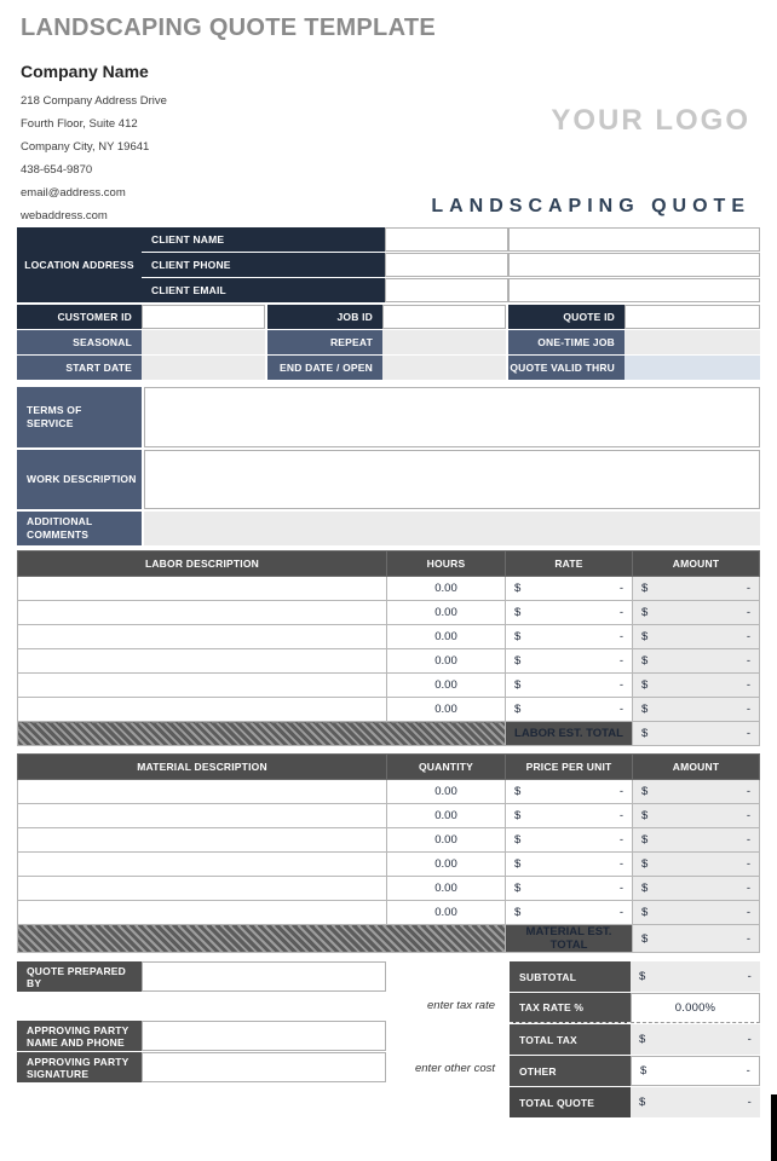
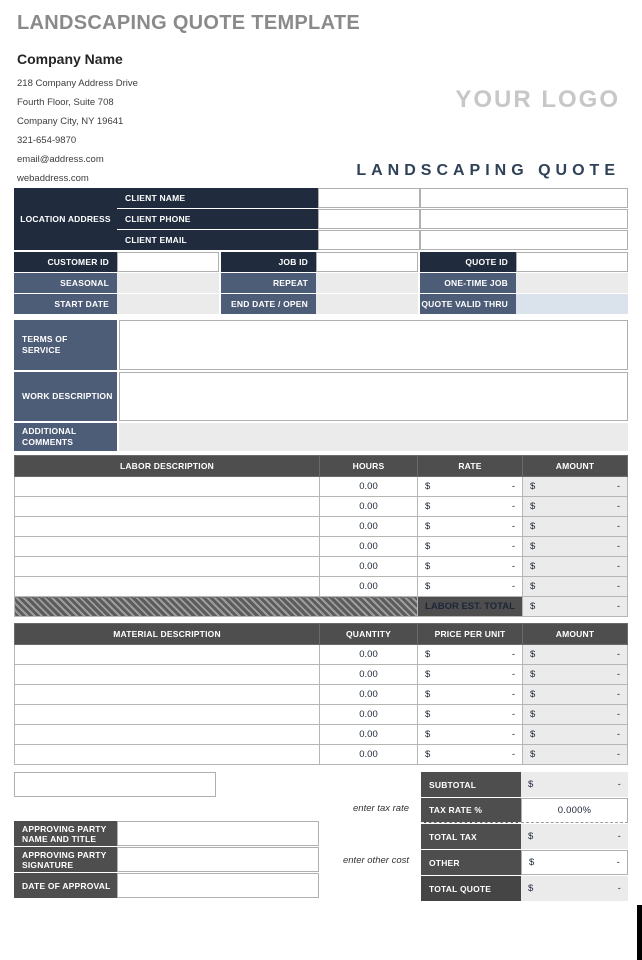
  LANDSCAPING QUOTE TEMPLATE
  Company Name
  218 Company Address Drive
- Fourth Floor, Suite 412
+ Fourth Floor, Suite 708
  Company City, NY 19641
- 438-654-9870
+ 321-654-9870
  email@address.com
  webaddress.com
  YOUR LOGO
  LANDSCAPING QUOTE
  CLIENT NAME
  LOCATION ADDRESS
  CLIENT PHONE
  CLIENT EMAIL
  CUSTOMER ID
  JOB ID
  QUOTE ID
  SEASONAL
  REPEAT
  ONE-TIME JOB
  START DATE
  END DATE / OPEN
  QUOTE VALID THRU
  TERMS OF SERVICE
  WORK DESCRIPTION
  ADDITIONAL COMMENTS
  LABOR DESCRIPTION	HOURS	RATE	AMOUNT
  	0.00	$ -	$ -
  	0.00	$ -	$ -
  	0.00	$ -	$ -
  	0.00	$ -	$ -
  	0.00	$ -	$ -
  	0.00	$ -	$ -
  	LABOR EST. TOTAL	$ -
  MATERIAL DESCRIPTION	QUANTITY	PRICE PER UNIT	AMOUNT
  	0.00	$ -	$ -
  	0.00	$ -	$ -
  	0.00	$ -	$ -
  	0.00	$ -	$ -
  	0.00	$ -	$ -
  	0.00	$ -	$ -
- 	MATERIAL EST. TOTAL	$ -
- QUOTE PREPARED BY
- APPROVING PARTY NAME AND PHONE
+ APPROVING PARTY NAME AND TITLE
  APPROVING PARTY SIGNATURE
+ DATE OF APPROVAL
  enter tax rate
  enter other cost
  SUBTOTAL
  $
  -
  TAX RATE %
  0.000%
  TOTAL TAX
  $
  -
  OTHER
  $
  -
  TOTAL QUOTE
  $
  -
